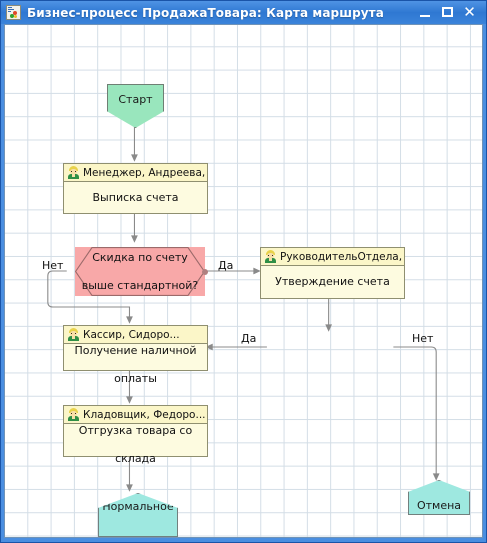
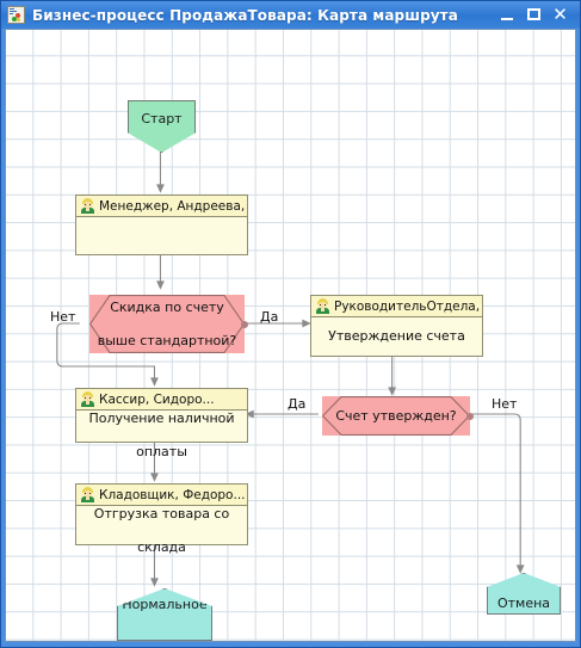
  Бизнес-процесс ПродажаТовара: Карта маршрута
  ✕
  Старт
  Менеджер, Андреева,
- Выписка счета
  Скидка по счету
  выше стандартной?
  РуководительОтдела,
  Утверждение счета
  Кассир, Сидоро...
  Получение наличной
  оплаты
+ Счет утвержден?
  Кладовщик, Федоро...
  Отгрузка товара со
  склада
  Нормальное
  Отмена
  Нет
  Да
  Да
  Нет
